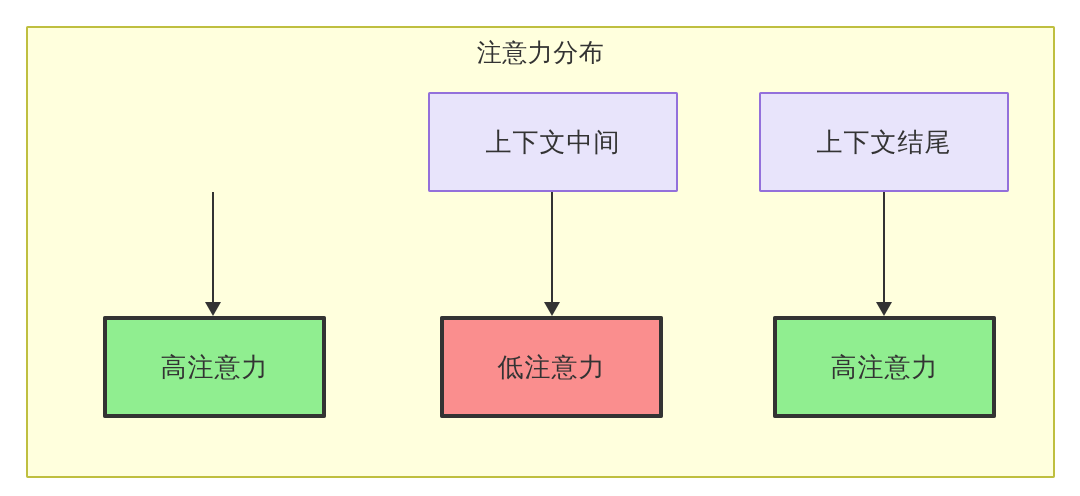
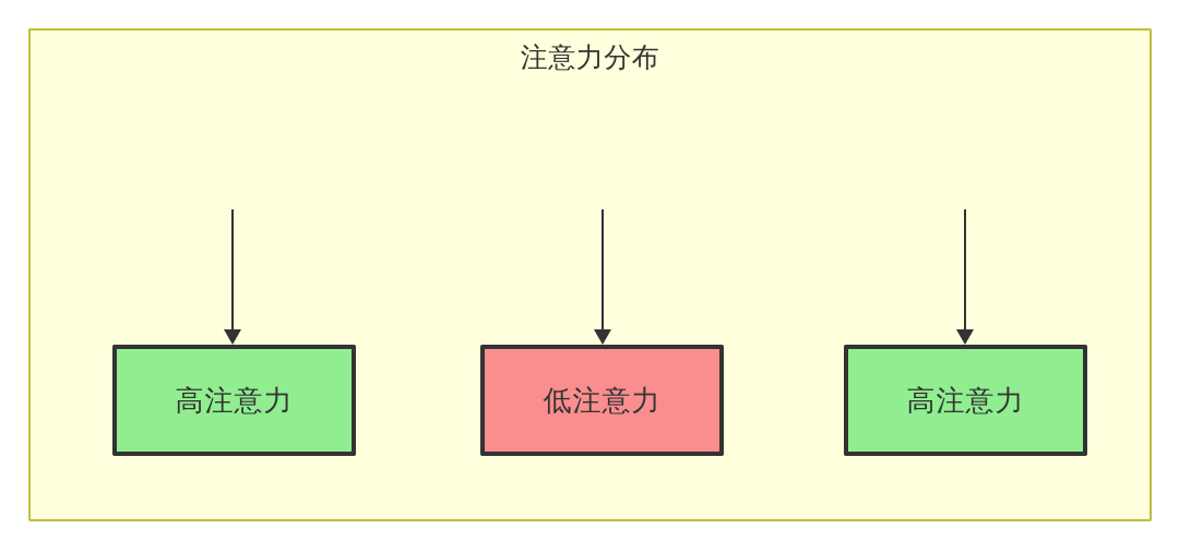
  注意力分布
- 上下文中间
- 上下文结尾
  高注意力
  低注意力
  高注意力
